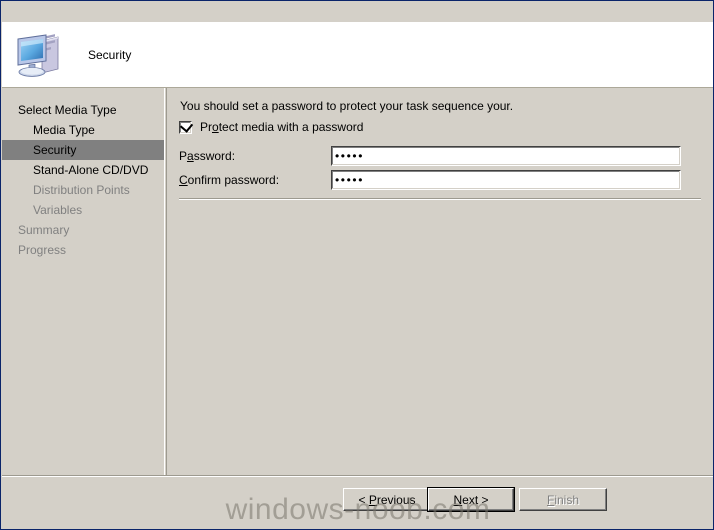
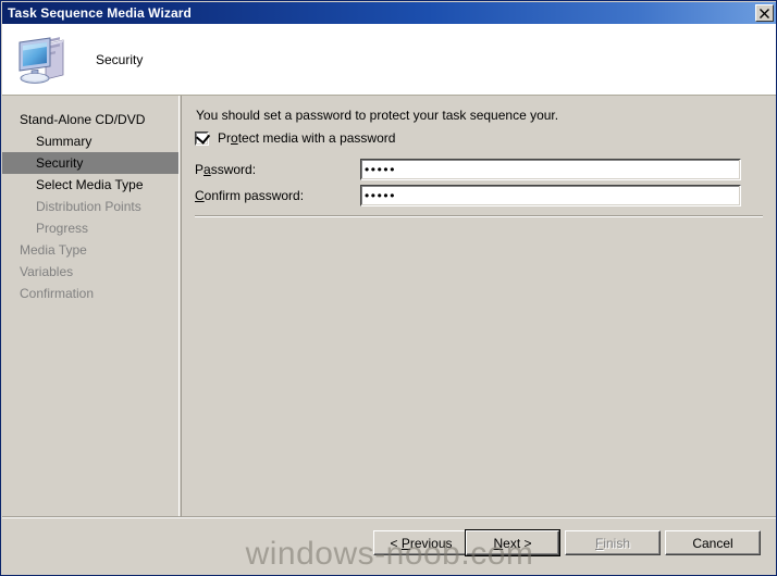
+ Task Sequence Media Wizard
  Security
- Select Media Type
+ Stand-Alone CD/DVD
- Media Type
+ Summary
  Security
- Stand-Alone CD/DVD
+ Select Media Type
  Distribution Points
- Variables
+ Progress
- Summary
+ Media Type
- Progress
+ Variables
+ Confirmation
  You should set a password to protect your task sequence your.
  Protect media with a password
  Password:
  •••••
  Confirm password:
  •••••
  <
  P
  revious
  N
  ext >
  F
  inish
+ Cancel
  windows-noob.com
